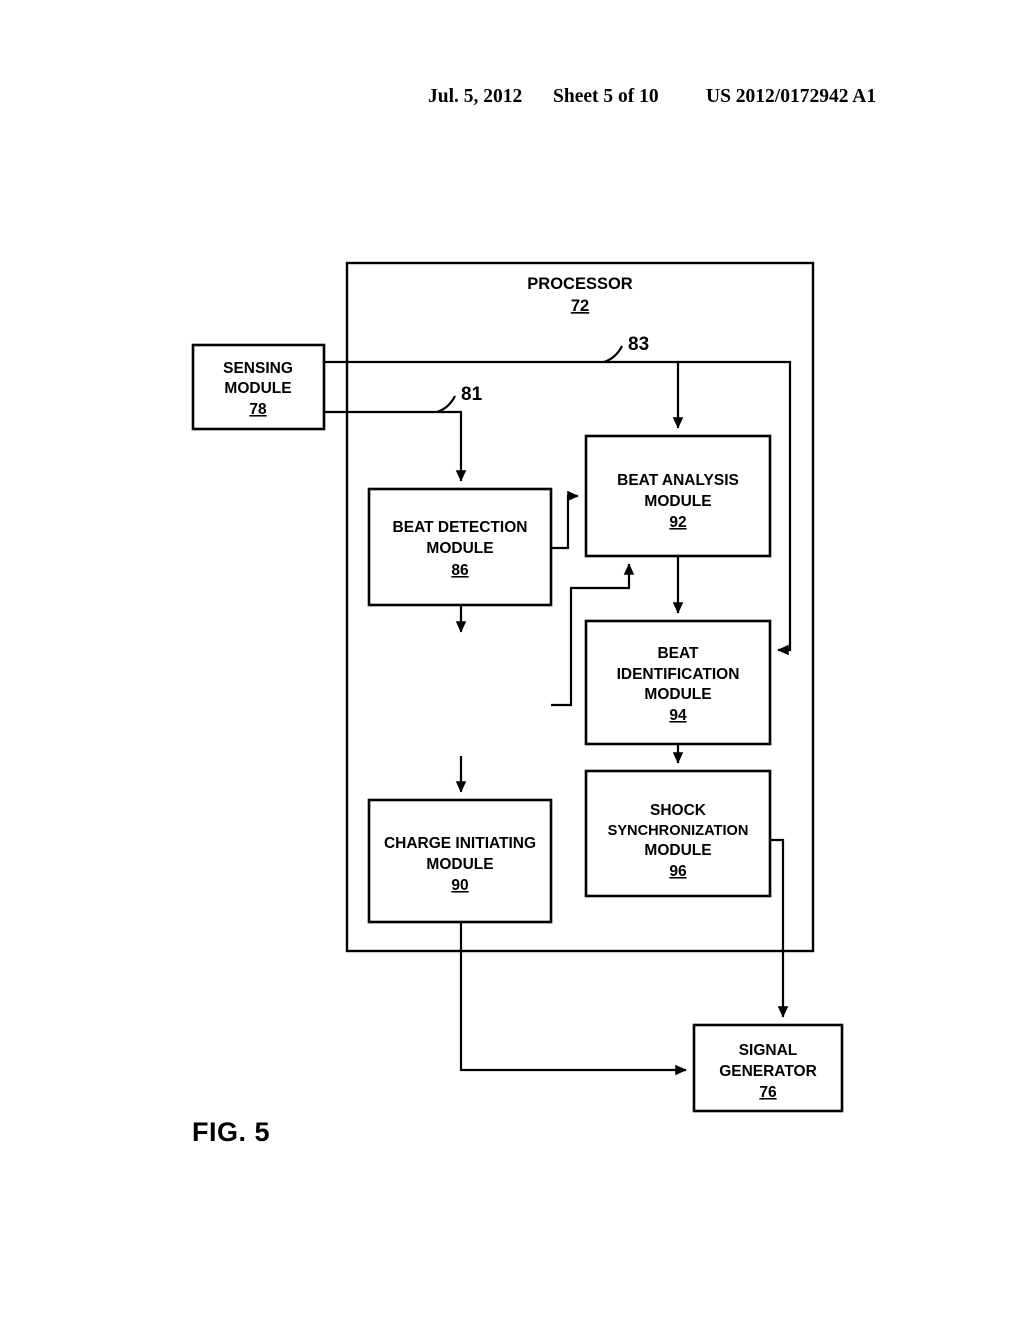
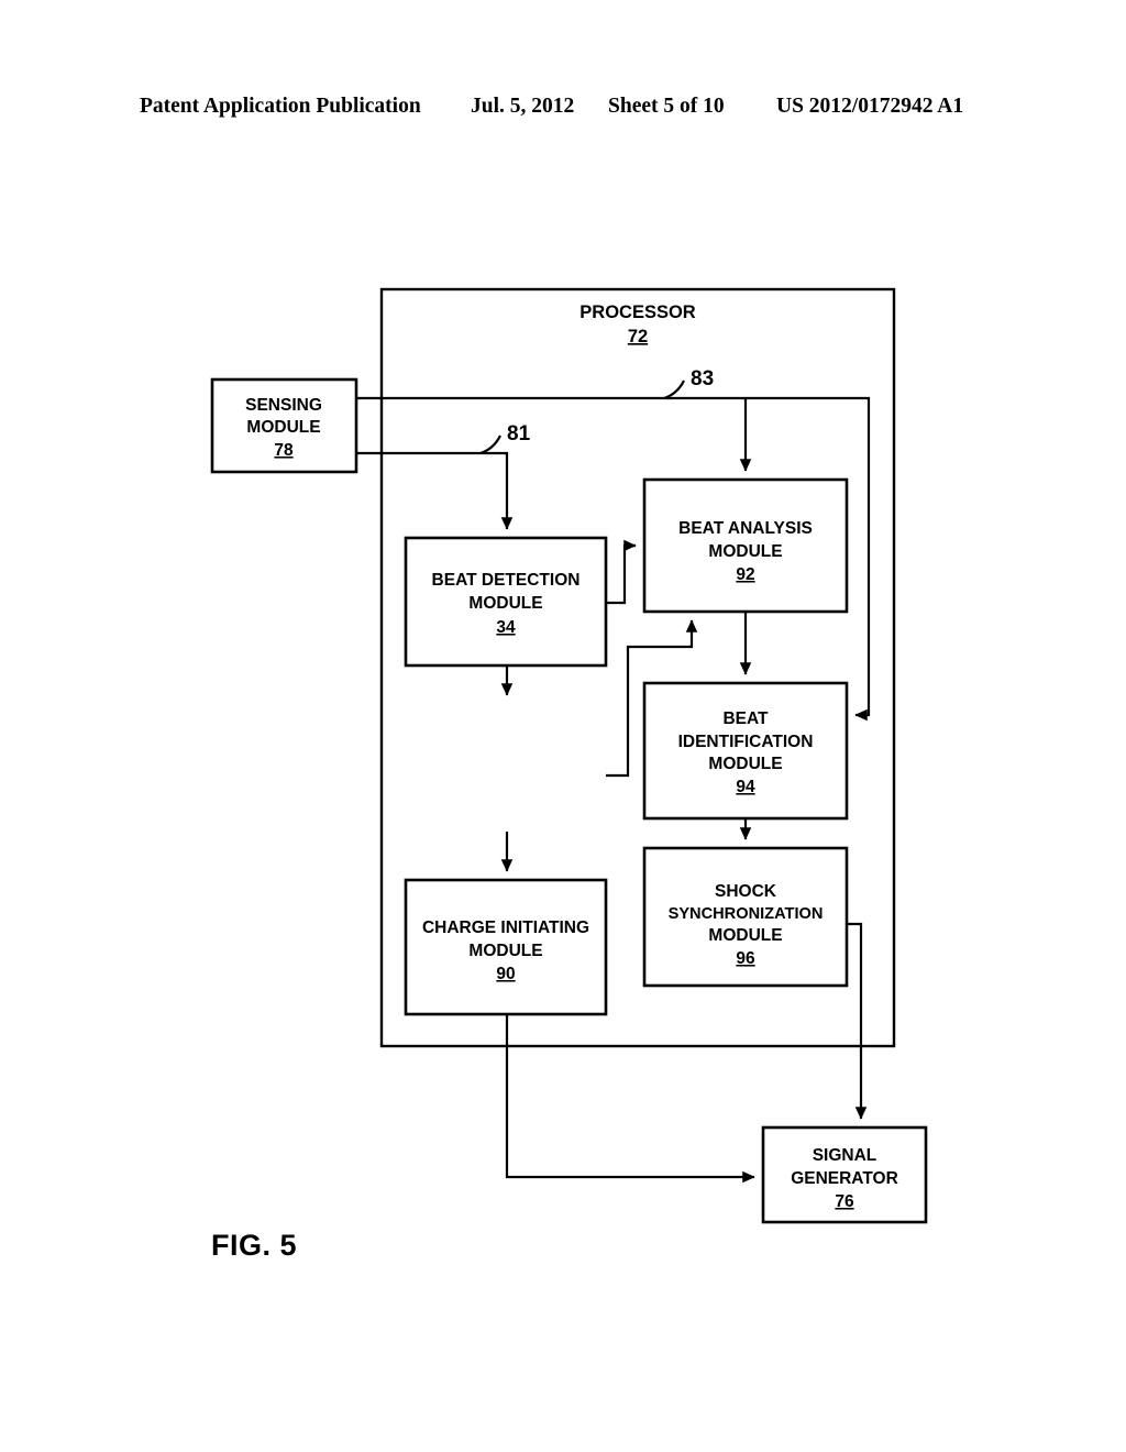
+ Patent Application Publication
  Jul. 5, 2012
  Sheet 5 of 10
  US 2012/0172942 A1
  PROCESSOR
  72
  81
  83
  SENSING
  MODULE
  78
  BEAT DETECTION
  MODULE
- 86
+ 34
  CHARGE INITIATING
  MODULE
  90
  BEAT ANALYSIS
  MODULE
  92
  BEAT
  IDENTIFICATION
  MODULE
  94
  SHOCK
  SYNCHRONIZATION
  MODULE
  96
  SIGNAL
  GENERATOR
  76
  FIG. 5
